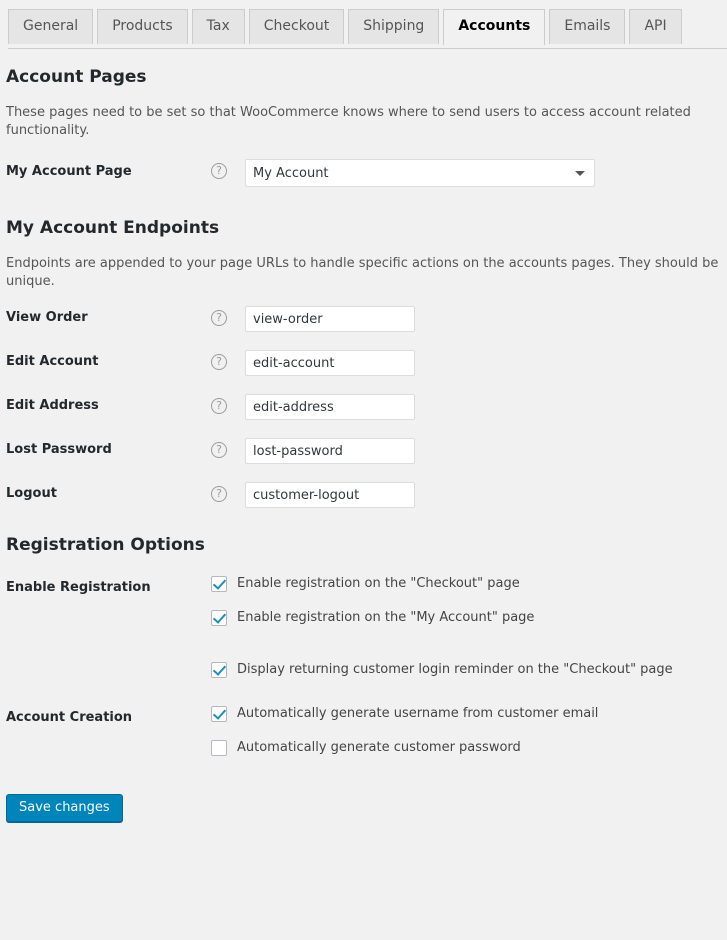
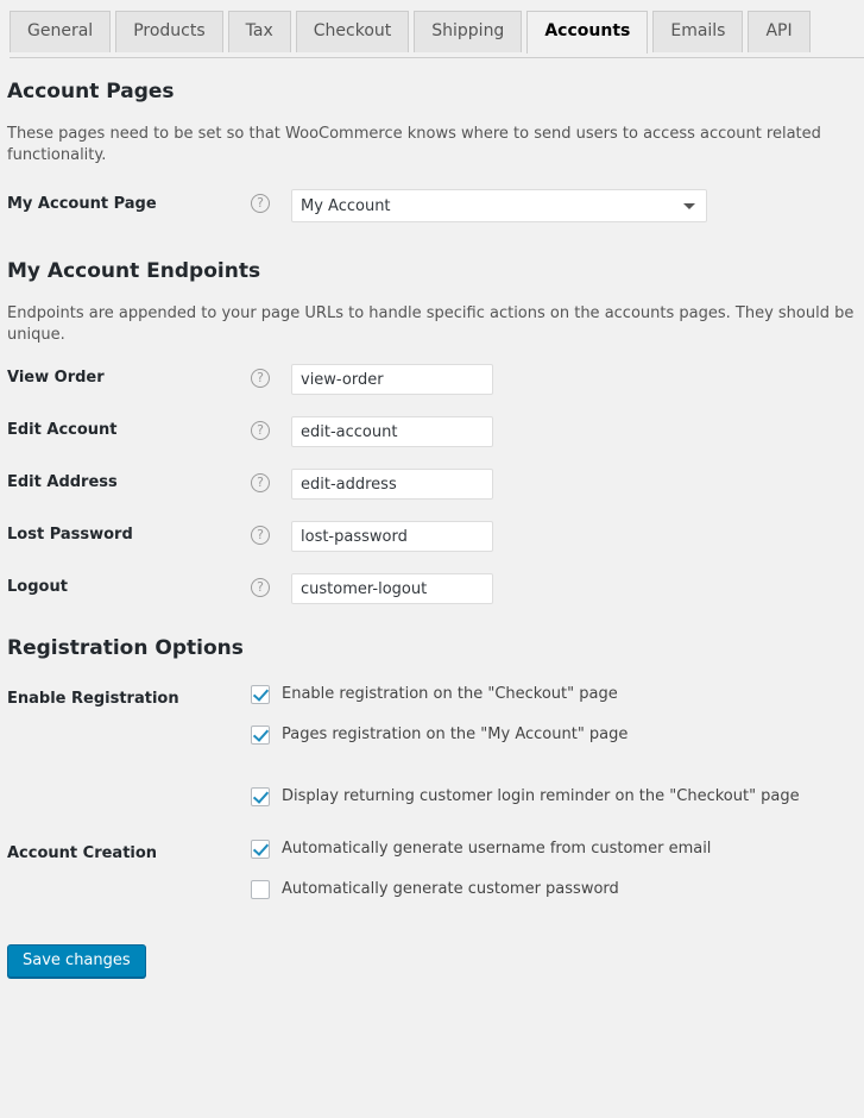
  General
  Products
  Tax
  Checkout
  Shipping
  Accounts
  Emails
  API
  Account Pages
  These pages need to be set so that WooCommerce knows where to send users to access account related functionality.
  My Account Page	? My Account
  My Account Endpoints
  Endpoints are appended to your page URLs to handle specific actions on the accounts pages. They should be unique.
  View Order	? view-order
  Edit Account	? edit-account
  Edit Address	? edit-address
  Lost Password	? lost-password
  Logout	? customer-logout
  Registration Options
- Enable Registration	Enable registration on the "Checkout" pageEnable registration on the "My Account" pageDisplay returning customer login reminder on the "Checkout" page
+ Enable Registration	Enable registration on the "Checkout" pagePages registration on the "My Account" pageDisplay returning customer login reminder on the "Checkout" page
  Account Creation	Automatically generate username from customer emailAutomatically generate customer password
  Save changes
